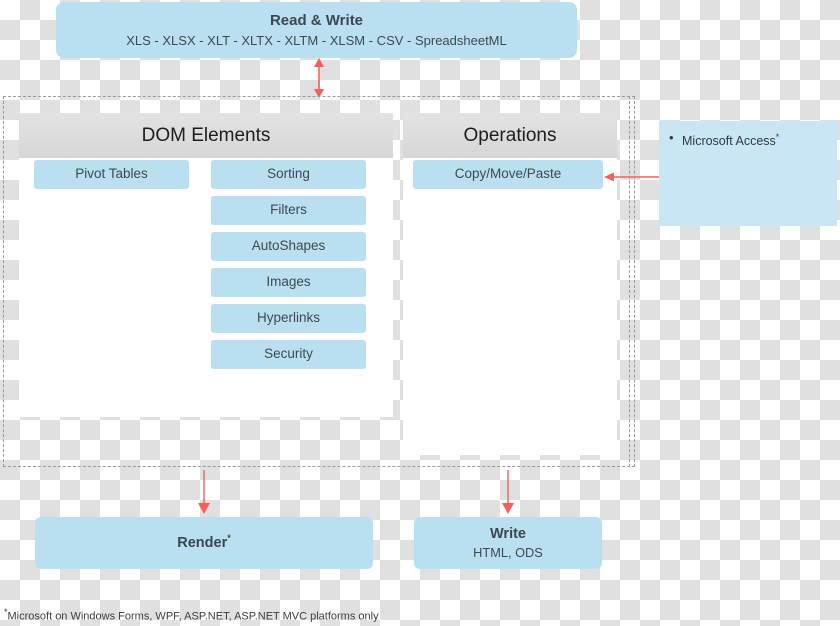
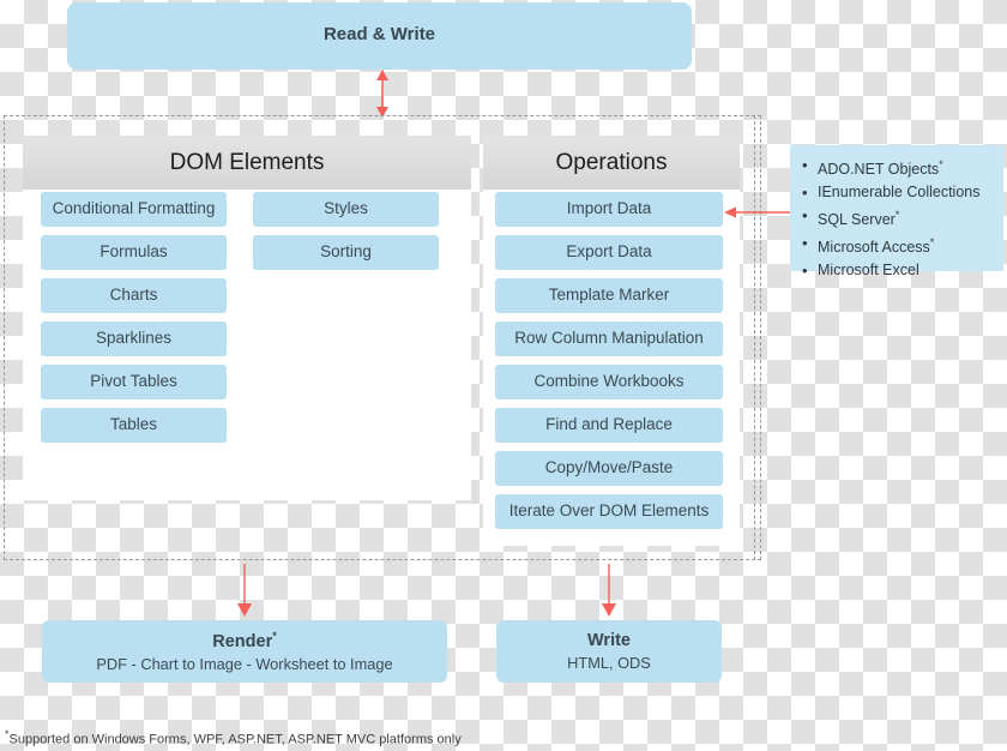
  Read & Write
- XLS - XLSX - XLT - XLTX - XLTM - XLSM - CSV - SpreadsheetML
  DOM Elements
+ Conditional Formatting
+ Formulas
+ Charts
+ Sparklines
  Pivot Tables
+ Tables
+ Styles
  Sorting
- Filters
- AutoShapes
- Images
- Hyperlinks
- Security
  Operations
+ Import Data
+ Export Data
+ Template Marker
+ Row Column Manipulation
+ Combine Workbooks
+ Find and Replace
  Copy/Move/Paste
+ Iterate Over DOM Elements
+ ADO.NET Objects*
+ IEnumerable Collections
+ SQL Server*
  Microsoft Access*
+ Microsoft Excel
  Render*
+ PDF - Chart to Image - Worksheet to Image
  Write
  HTML, ODS
- *Microsoft on Windows Forms, WPF, ASP.NET, ASP.NET MVC platforms only
+ *Supported on Windows Forms, WPF, ASP.NET, ASP.NET MVC platforms only
